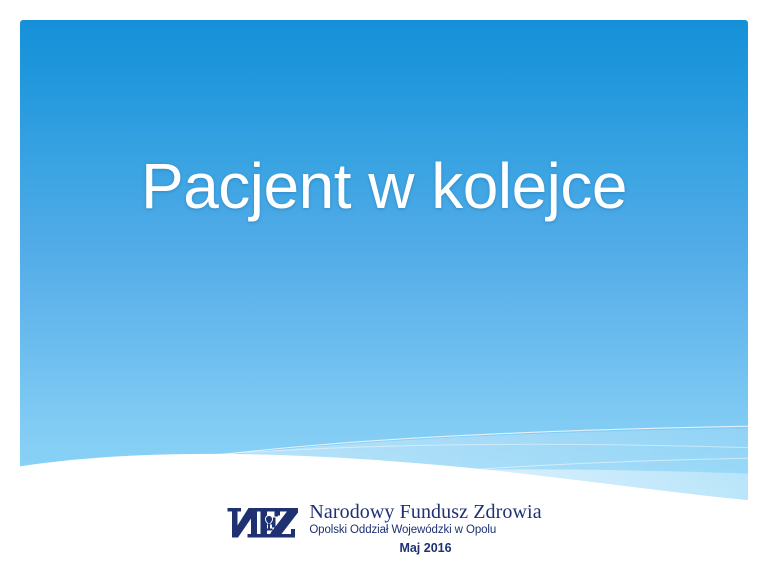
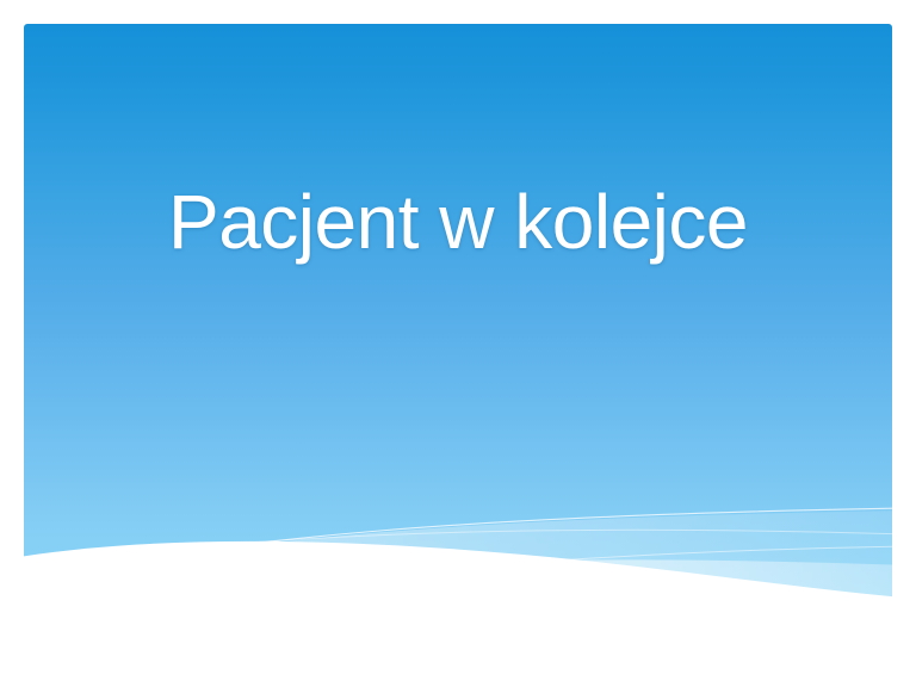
  Pacjent w kolejce
- Narodowy Fundusz Zdrowia
- Opolski Oddział Wojewódzki w Opolu
- Maj 2016
